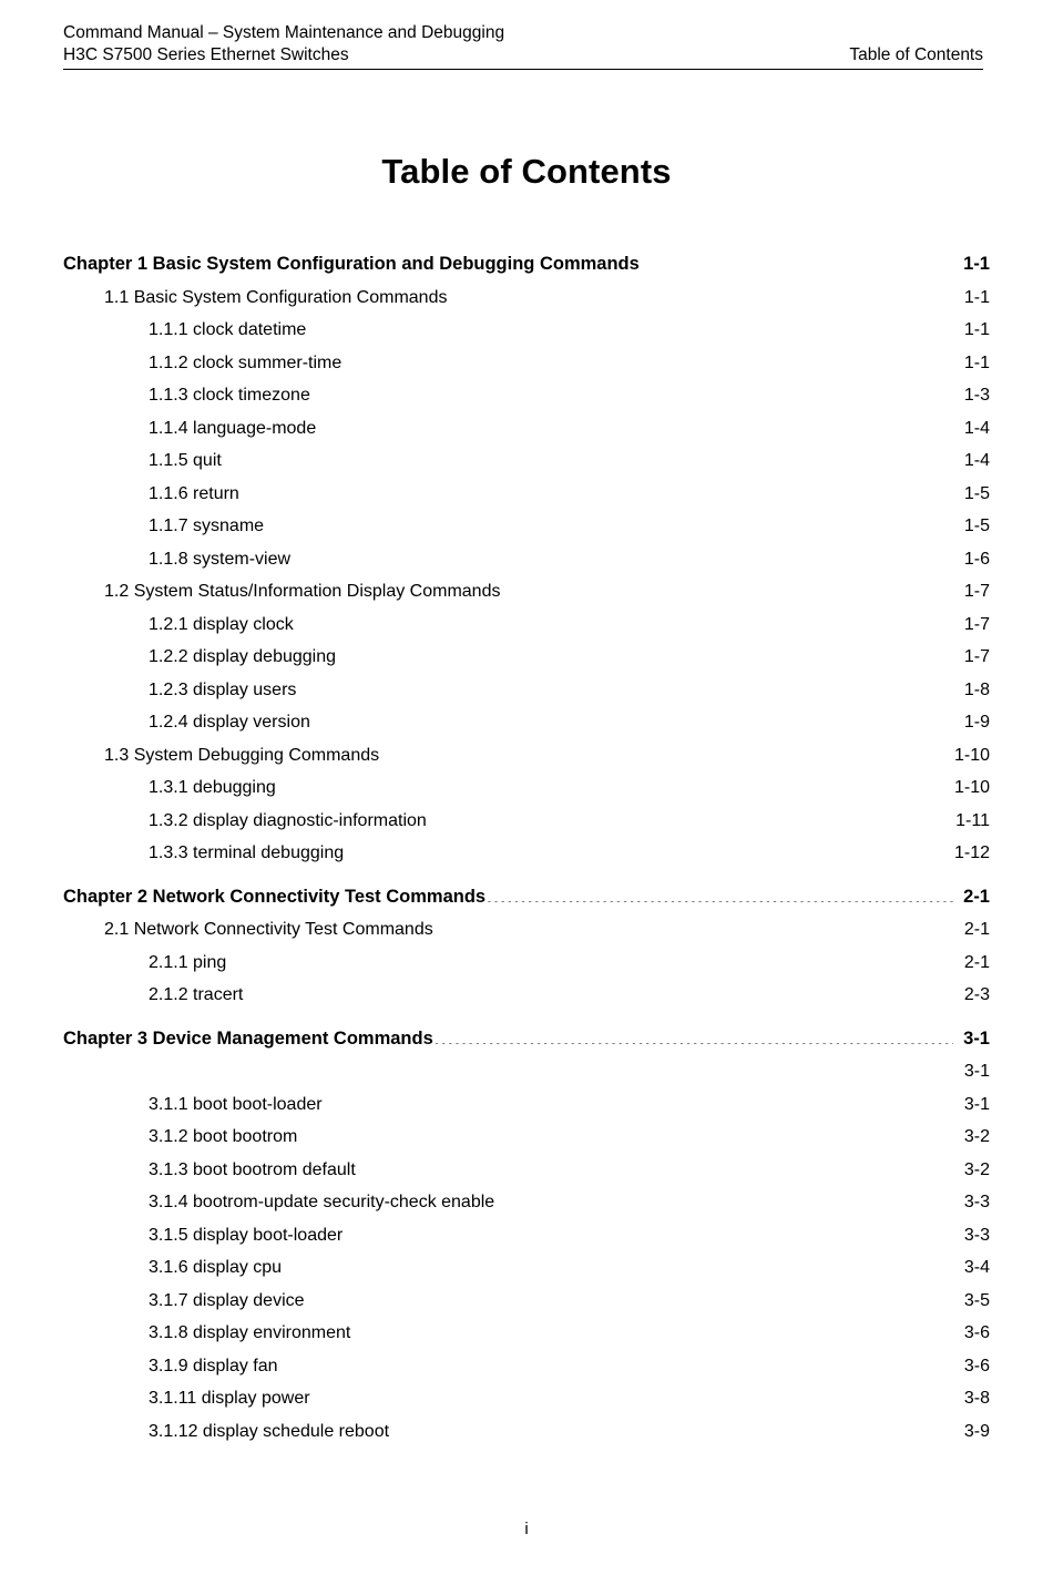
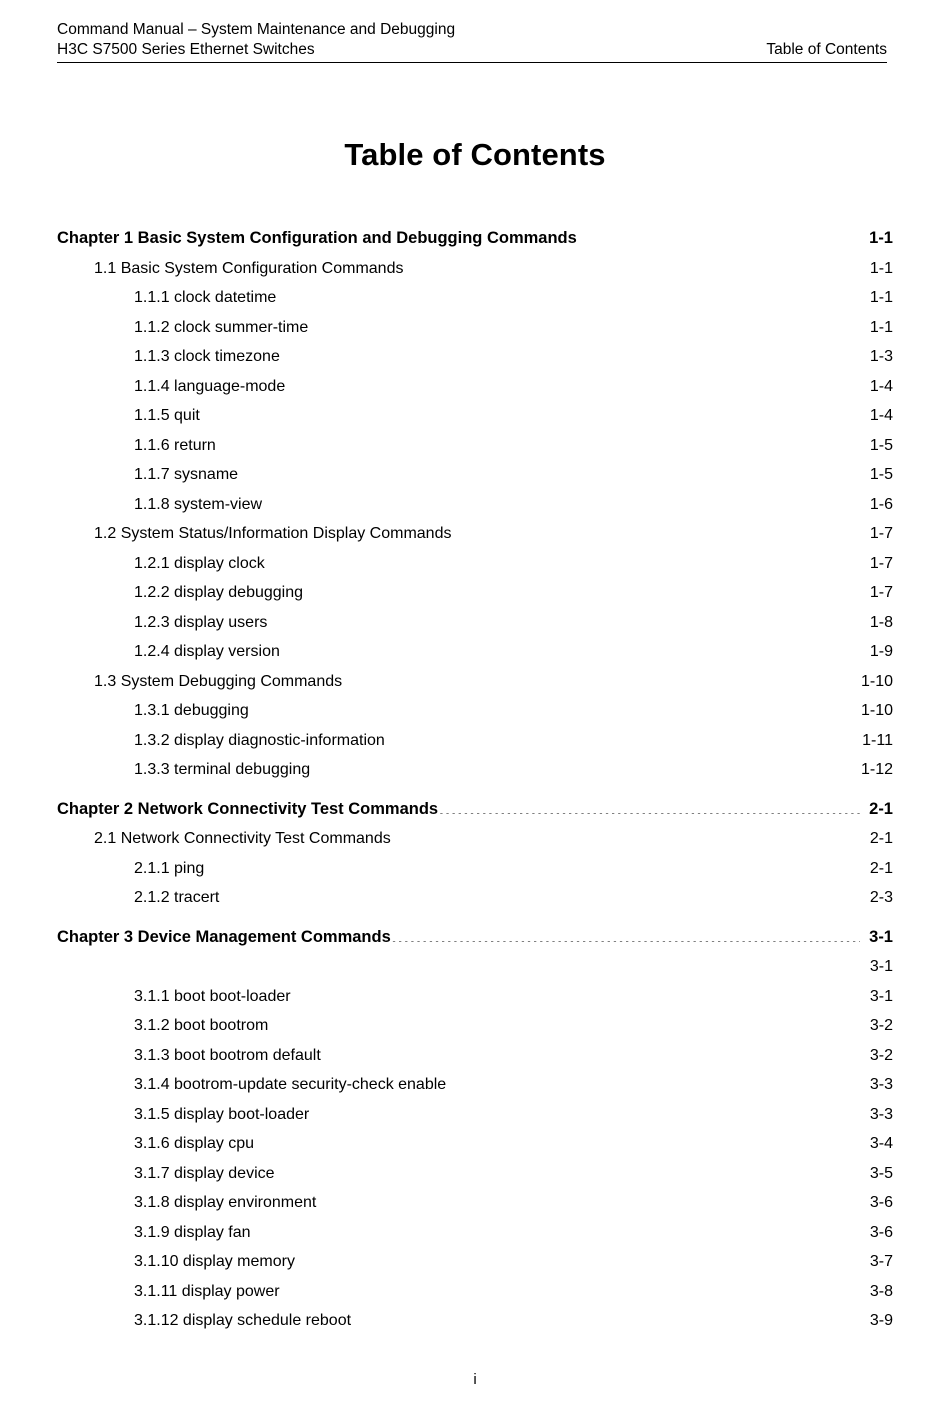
  Command Manual – System Maintenance and Debugging
  H3C S7500 Series Ethernet Switches
  Table of Contents
  Table of Contents
  Chapter 1 Basic System Configuration and Debugging Commands
  1-1
  1.1 Basic System Configuration Commands
  1-1
  1.1.1 clock datetime
  1-1
  1.1.2 clock summer-time
  1-1
  1.1.3 clock timezone
  1-3
  1.1.4 language-mode
  1-4
  1.1.5 quit
  1-4
  1.1.6 return
  1-5
  1.1.7 sysname
  1-5
  1.1.8 system-view
  1-6
  1.2 System Status/Information Display Commands
  1-7
  1.2.1 display clock
  1-7
  1.2.2 display debugging
  1-7
  1.2.3 display users
  1-8
  1.2.4 display version
  1-9
  1.3 System Debugging Commands
  1-10
  1.3.1 debugging
  1-10
  1.3.2 display diagnostic-information
  1-11
  1.3.3 terminal debugging
  1-12
  Chapter 2 Network Connectivity Test Commands
  2-1
  2.1 Network Connectivity Test Commands
  2-1
  2.1.1 ping
  2-1
  2.1.2 tracert
  2-3
  Chapter 3 Device Management Commands
  3-1
  3-1
  3.1.1 boot boot-loader
  3-1
  3.1.2 boot bootrom
  3-2
  3.1.3 boot bootrom default
  3-2
  3.1.4 bootrom-update security-check enable
  3-3
  3.1.5 display boot-loader
  3-3
  3.1.6 display cpu
  3-4
  3.1.7 display device
  3-5
  3.1.8 display environment
  3-6
  3.1.9 display fan
  3-6
+ 3.1.10 display memory
+ 3-7
  3.1.11 display power
  3-8
  3.1.12 display schedule reboot
  3-9
  i
